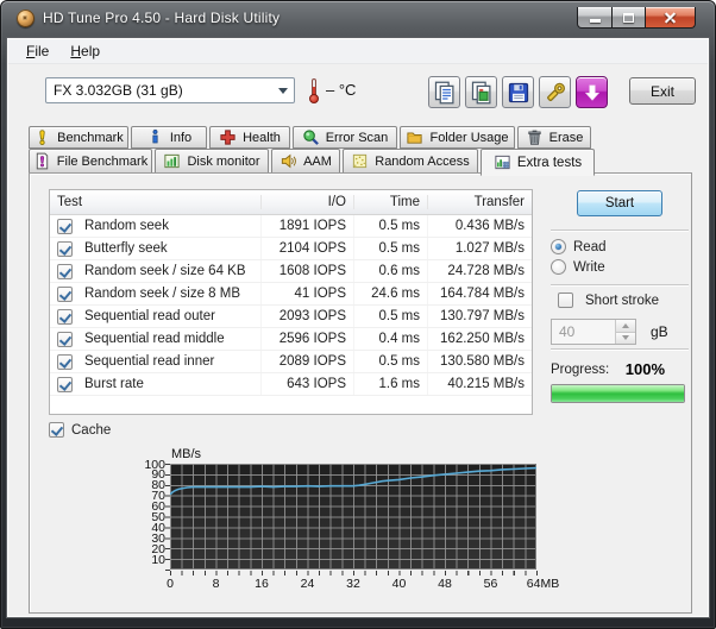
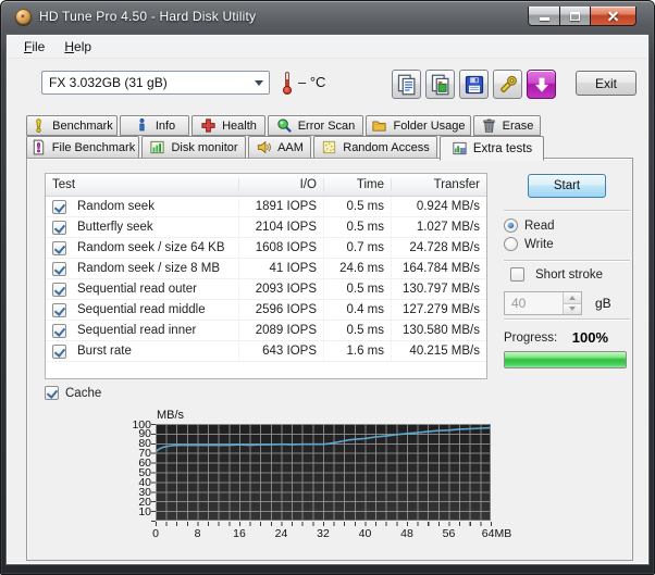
  HD Tune Pro 4.50 - Hard Disk Utility
  File
  Help
  FX 3.032GB (31 gB)
  – °C
  Exit
  Benchmark
  Info
  Health
  Error Scan
  Folder Usage
  Erase
  File Benchmark
  Disk monitor
  AAM
  Random Access
  Extra tests
  Test
  I/O
  Time
  Transfer
  Random seek
  1891 IOPS
  0.5 ms
- 0.436 MB/s
+ 0.924 MB/s
  Butterfly seek
  2104 IOPS
  0.5 ms
  1.027 MB/s
  Random seek / size 64 KB
  1608 IOPS
- 0.6 ms
+ 0.7 ms
  24.728 MB/s
  Random seek / size 8 MB
  41 IOPS
  24.6 ms
  164.784 MB/s
  Sequential read outer
  2093 IOPS
  0.5 ms
  130.797 MB/s
  Sequential read middle
  2596 IOPS
  0.4 ms
- 162.250 MB/s
+ 127.279 MB/s
  Sequential read inner
  2089 IOPS
  0.5 ms
  130.580 MB/s
  Burst rate
  643 IOPS
  1.6 ms
  40.215 MB/s
  Start
  Read
  Write
  Short stroke
  40
  gB
  Progress:
  100%
  Cache
  MB/s
  100
  90
  80
  70
  60
  50
  40
  30
  20
  10
  0
  8
  16
  24
  32
  40
  48
  56
  64MB
